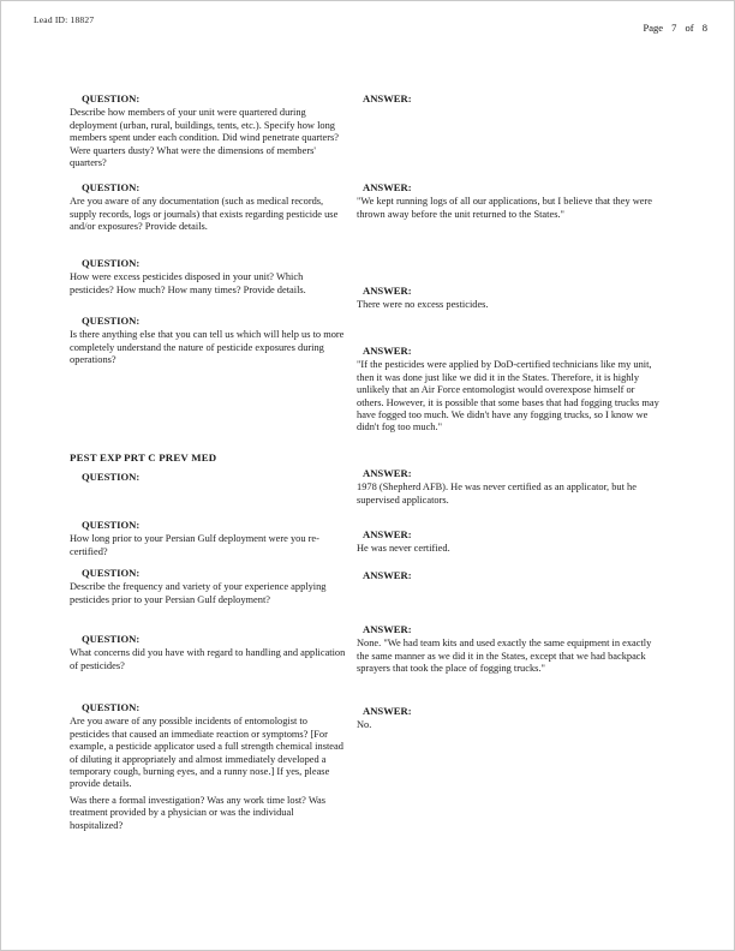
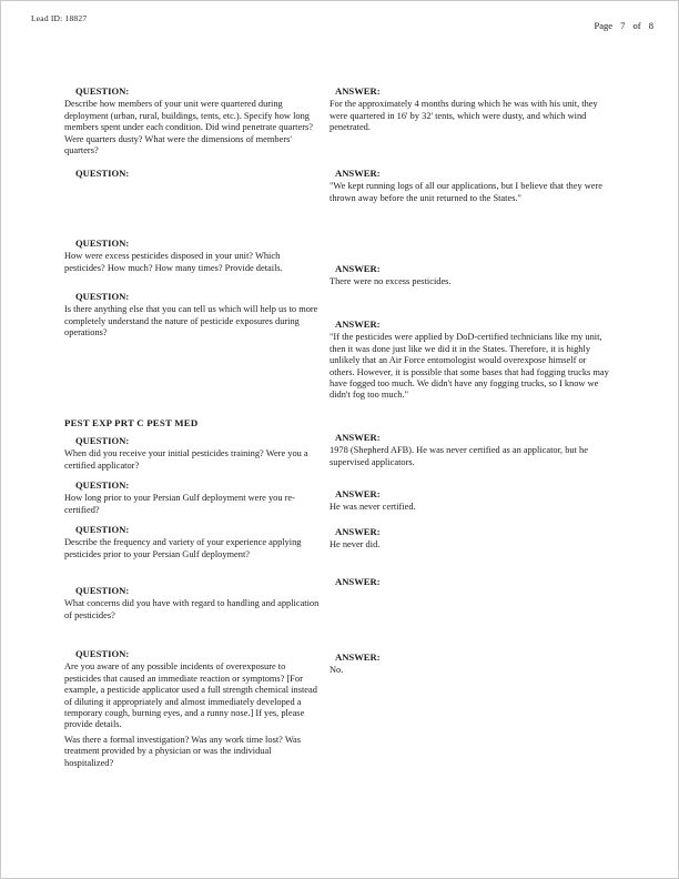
  Lead ID: 18827
  Page 7 of 8
  QUESTION:
  Describe how members of your unit were quartered during deployment (urban, rural, buildings, tents, etc.). Specify how long members spent under each condition. Did wind penetrate quarters? Were quarters dusty? What were the dimensions of members' quarters?
  ANSWER:
+ For the approximately 4 months during which he was with his unit, they were quartered in 16' by 32' tents, which were dusty, and which wind penetrated.
  QUESTION:
- Are you aware of any documentation (such as medical records, supply records, logs or journals) that exists regarding pesticide use and/or exposures? Provide details.
  ANSWER:
  "We kept running logs of all our applications, but I believe that they were thrown away before the unit returned to the States."
  QUESTION:
  How were excess pesticides disposed in your unit? Which pesticides? How much? How many times? Provide details.
  ANSWER:
  There were no excess pesticides.
  QUESTION:
  Is there anything else that you can tell us which will help us to more completely understand the nature of pesticide exposures during operations?
  ANSWER:
  "If the pesticides were applied by DoD-certified technicians like my unit, then it was done just like we did it in the States. Therefore, it is highly unlikely that an Air Force entomologist would overexpose himself or others. However, it is possible that some bases that had fogging trucks may have fogged too much. We didn't have any fogging trucks, so I know we didn't fog too much."
- PEST EXP PRT C PREV MED
+ PEST EXP PRT C PEST MED
  QUESTION:
+ When did you receive your initial pesticides training? Were you a certified applicator?
  ANSWER:
  1978 (Shepherd AFB). He was never certified as an applicator, but he supervised applicators.
  QUESTION:
  How long prior to your Persian Gulf deployment were you re-certified?
  ANSWER:
  He was never certified.
  QUESTION:
  Describe the frequency and variety of your experience applying pesticides prior to your Persian Gulf deployment?
  ANSWER:
+ He never did.
  QUESTION:
  What concerns did you have with regard to handling and application of pesticides?
  ANSWER:
- None. "We had team kits and used exactly the same equipment in exactly the same manner as we did it in the States, except that we had backpack sprayers that took the place of fogging trucks."
  QUESTION:
- Are you aware of any possible incidents of entomologist to pesticides that caused an immediate reaction or symptoms? [For example, a pesticide applicator used a full strength chemical instead of diluting it appropriately and almost immediately developed a temporary cough, burning eyes, and a runny nose.] If yes, please provide details.
+ Are you aware of any possible incidents of overexposure to pesticides that caused an immediate reaction or symptoms? [For example, a pesticide applicator used a full strength chemical instead of diluting it appropriately and almost immediately developed a temporary cough, burning eyes, and a runny nose.] If yes, please provide details.
  Was there a formal investigation? Was any work time lost? Was treatment provided by a physician or was the individual hospitalized?
  ANSWER:
  No.
